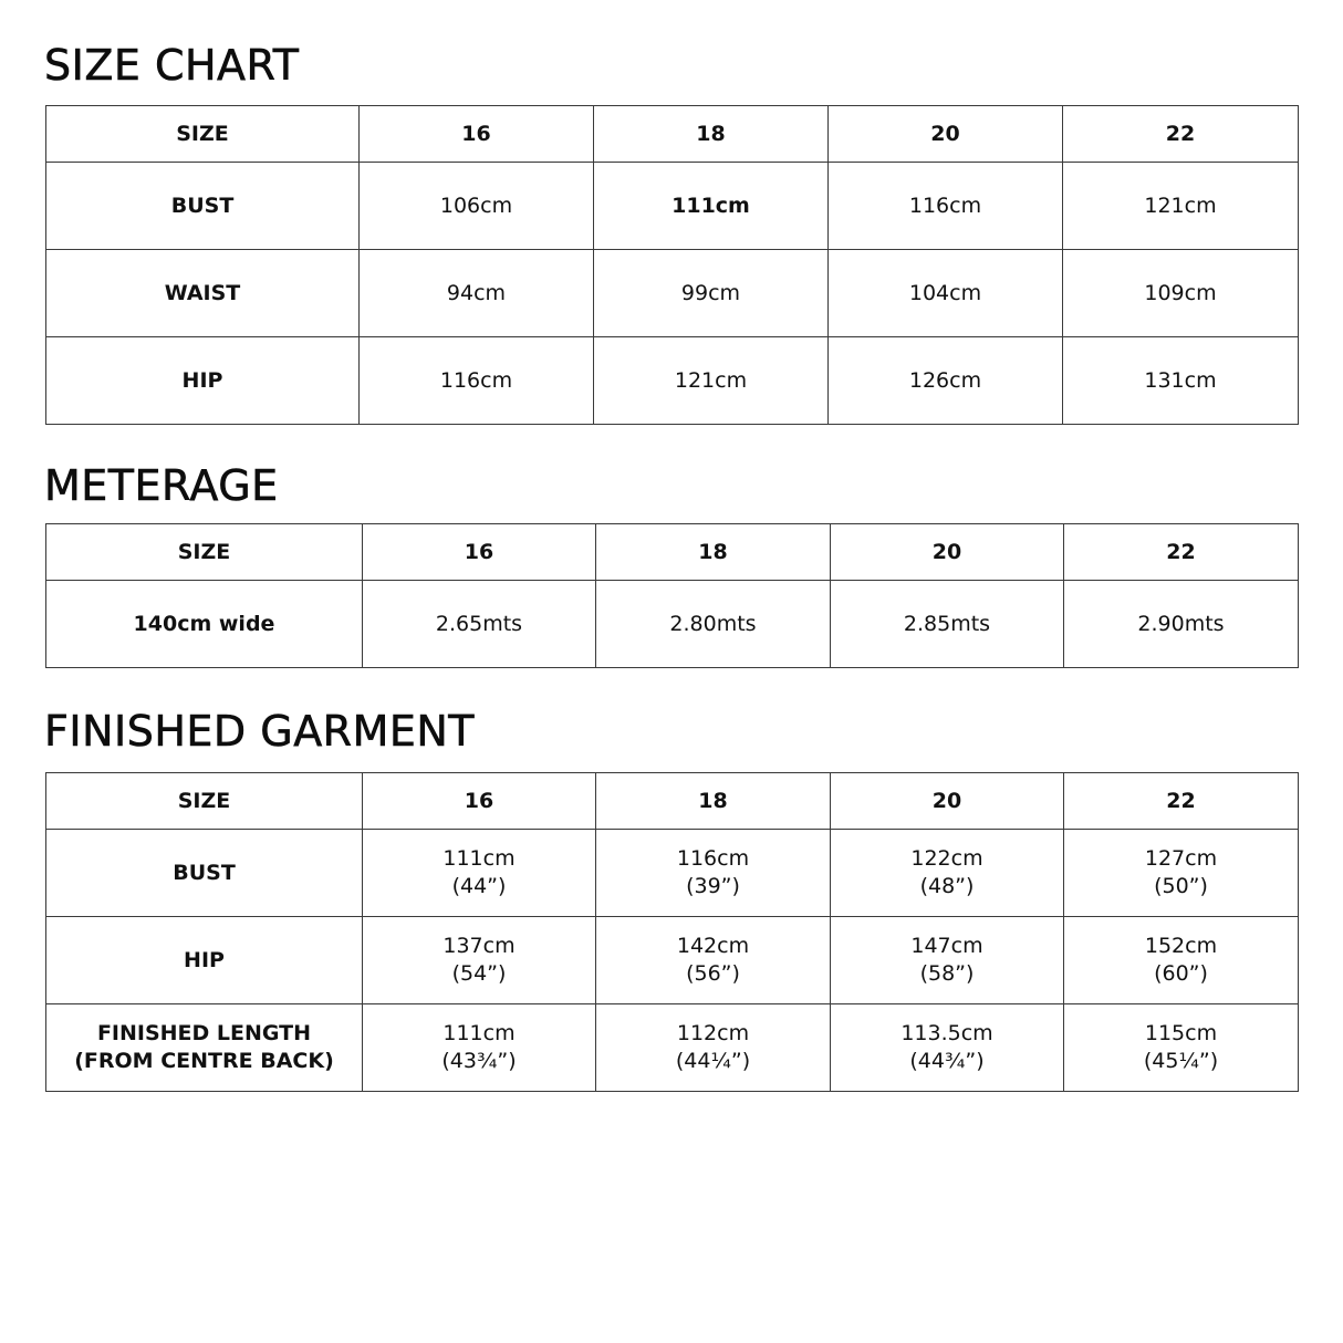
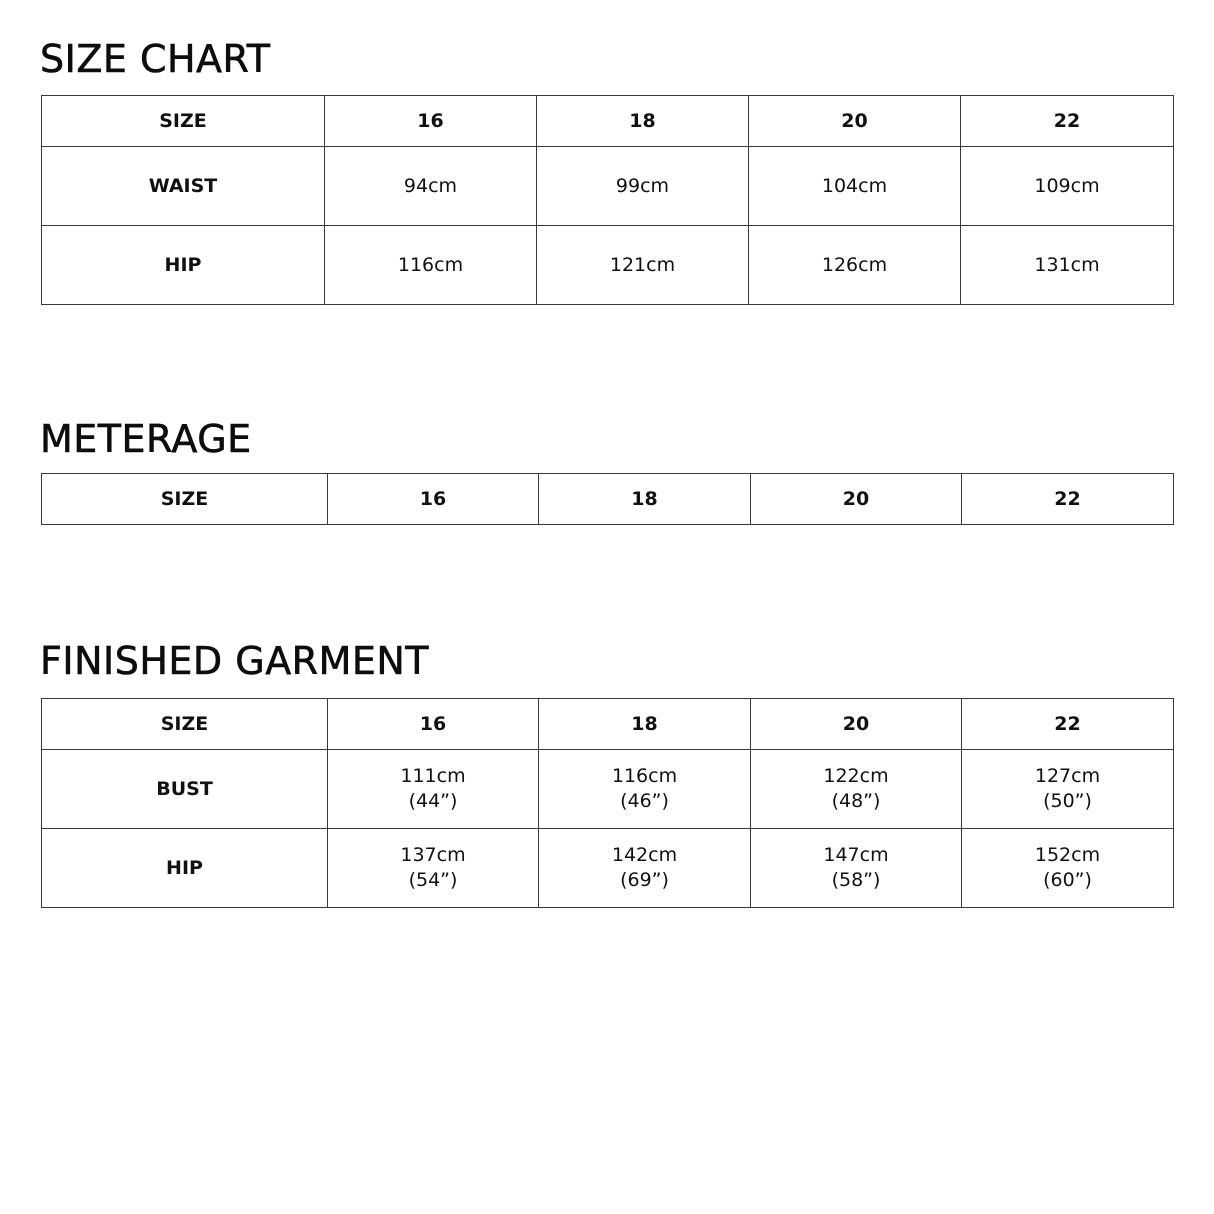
  SIZE CHART
  SIZE	16	18	20	22
- BUST	106cm	111cm	116cm	121cm
  WAIST	94cm	99cm	104cm	109cm
  HIP	116cm	121cm	126cm	131cm
  METERAGE
  SIZE	16	18	20	22
- 140cm wide	2.65mts	2.80mts	2.85mts	2.90mts
  FINISHED GARMENT
  SIZE	16	18	20	22
- BUST	111cm(44”)	116cm(39”)	122cm(48”)	127cm(50”)
+ BUST	111cm(44”)	116cm(46”)	122cm(48”)	127cm(50”)
- HIP	137cm(54”)	142cm(56”)	147cm(58”)	152cm(60”)
+ HIP	137cm(54”)	142cm(69”)	147cm(58”)	152cm(60”)
- FINISHED LENGTH (FROM CENTRE BACK)	111cm(43¾”)	112cm(44¼”)	113.5cm(44¾”)	115cm(45¼”)
